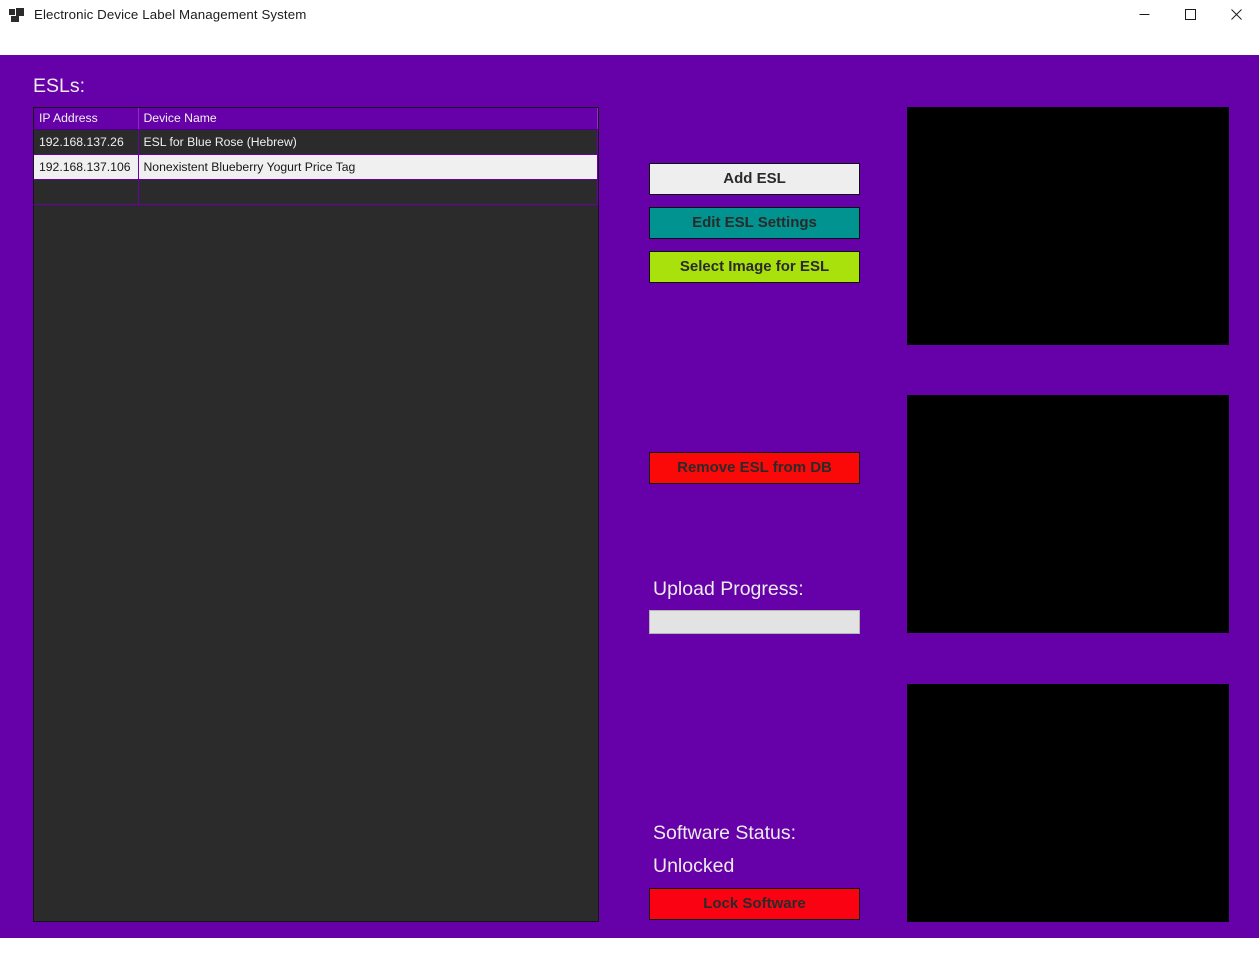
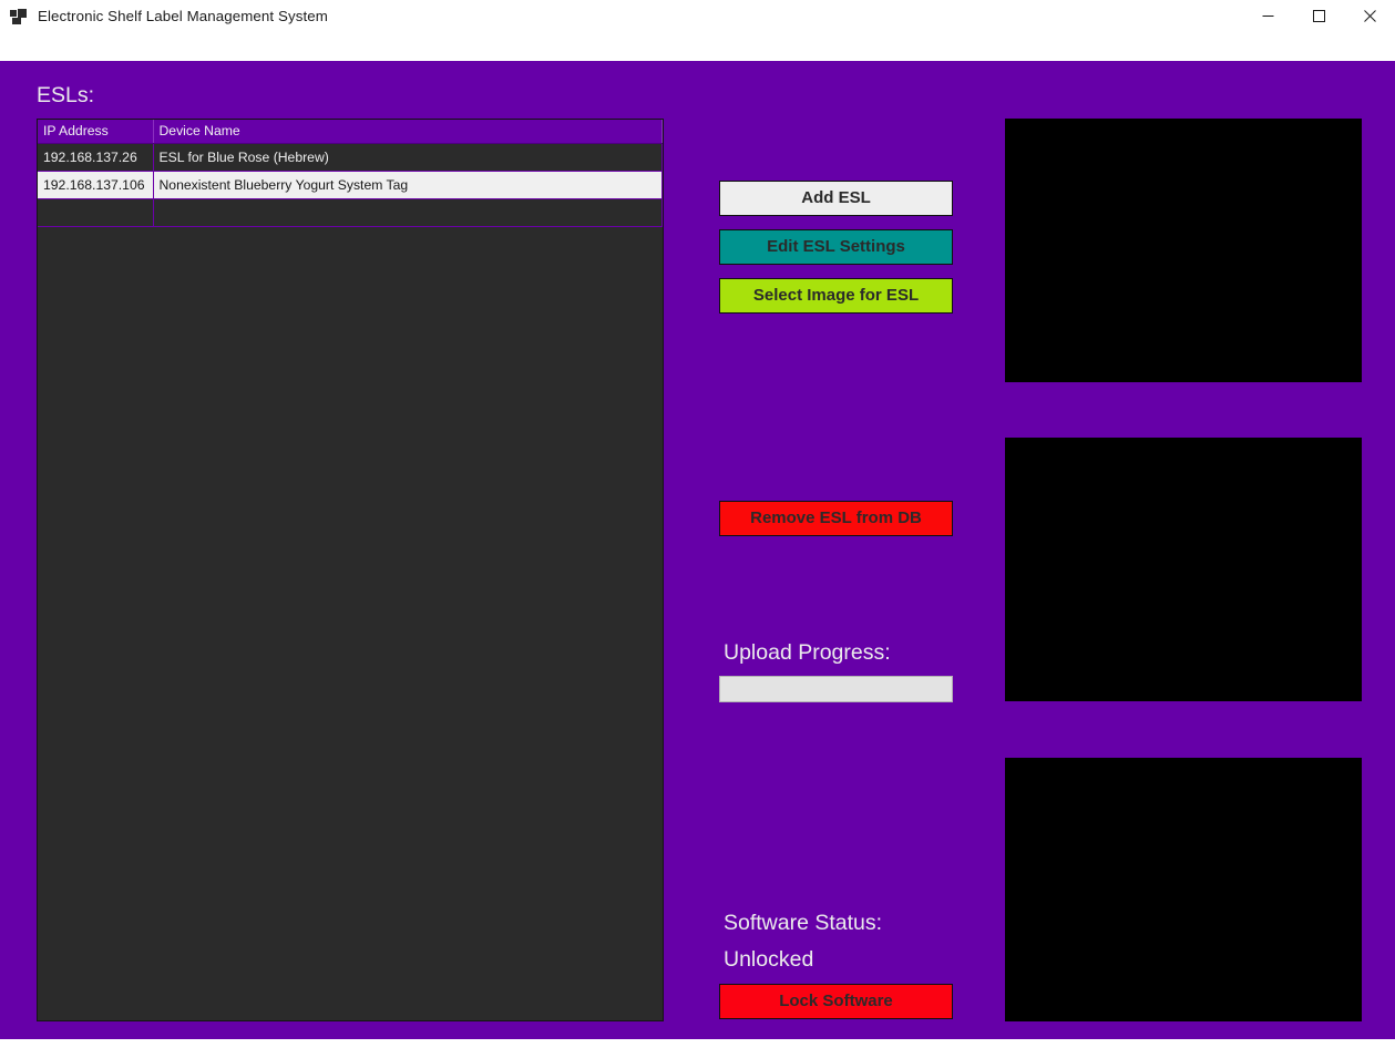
- Electronic Device Label Management System
+ Electronic Shelf Label Management System
  ESLs:
  IP Address	Device Name
  192.168.137.26	ESL for Blue Rose (Hebrew)
- 192.168.137.106	Nonexistent Blueberry Yogurt Price Tag
+ 192.168.137.106	Nonexistent Blueberry Yogurt System Tag
  Add ESL
  Edit ESL Settings
  Select Image for ESL
  Remove ESL from DB
  Upload Progress:
  Software Status:
  Unlocked
  Lock Software
